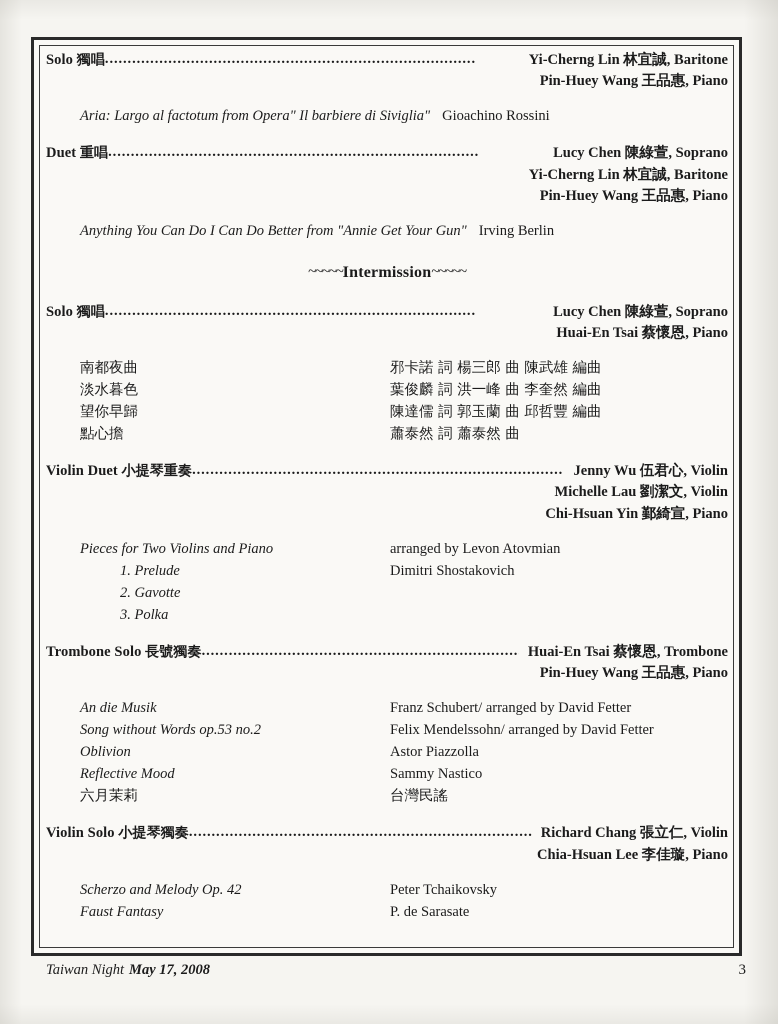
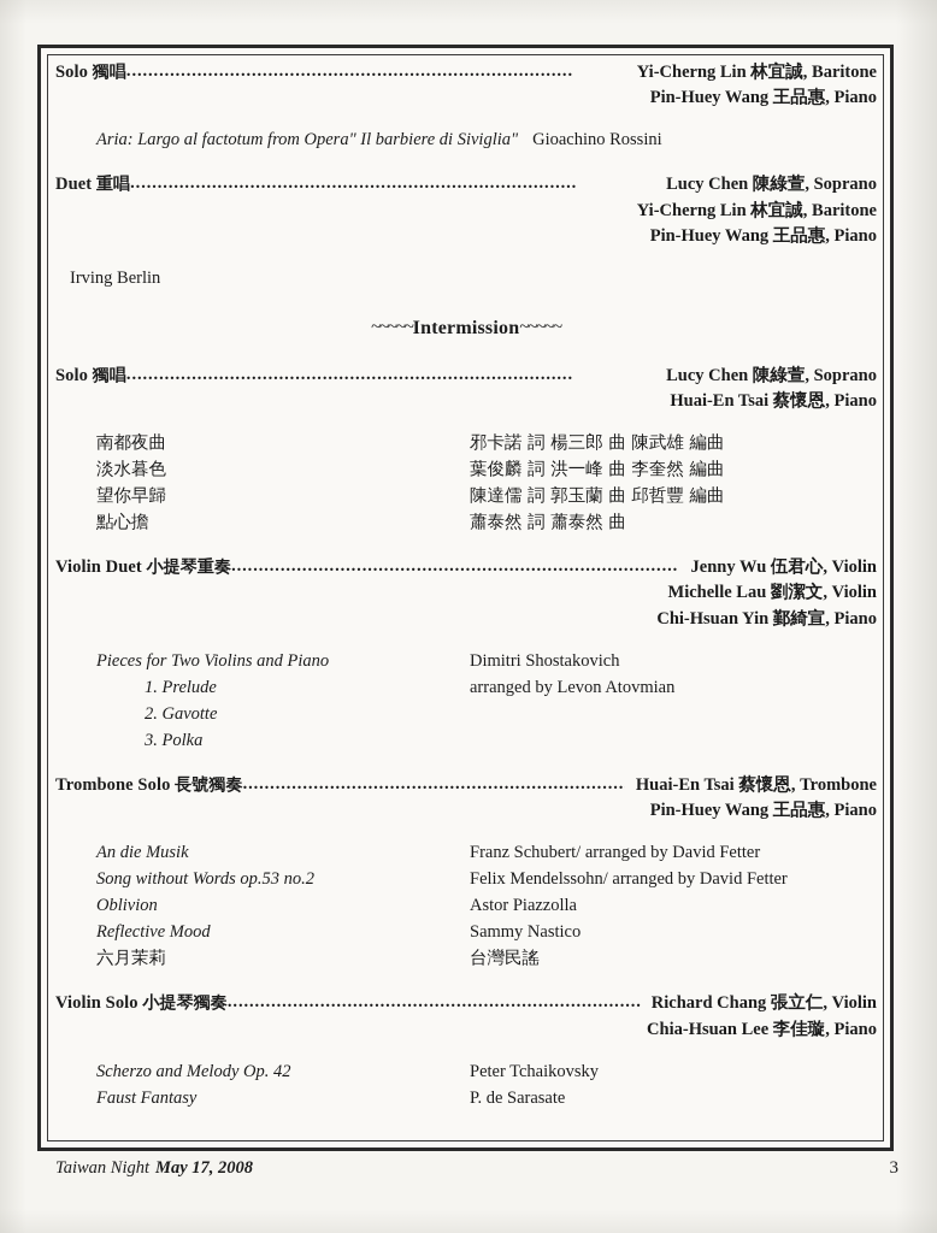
  Solo 獨唱
  ..................................................................................
  Yi-Cherng Lin 林宜誠, Baritone
  Pin-Huey Wang 王品惠, Piano
  Aria: Largo al factotum from Opera" Il barbiere di Siviglia"
  Gioachino Rossini
  Duet 重唱
  ..................................................................................
  Lucy Chen 陳綠萱, Soprano
  Yi-Cherng Lin 林宜誠, Baritone
  Pin-Huey Wang 王品惠, Piano
- Anything You Can Do I Can Do Better from "Annie Get Your Gun"
  Irving Berlin
  ~~~~~Intermission~~~~~
  Solo 獨唱
  ..................................................................................
  Lucy Chen 陳綠萱, Soprano
  Huai-En Tsai 蔡懷恩, Piano
  南都夜曲
  邪卡諾 詞 楊三郎 曲 陳武雄 編曲
  淡水暮色
  葉俊麟 詞 洪一峰 曲 李奎然 編曲
  望你早歸
  陳達儒 詞 郭玉蘭 曲 邱哲豐 編曲
  點心擔
  蕭泰然 詞 蕭泰然 曲
  Violin Duet 小提琴重奏
  ..................................................................................
  Jenny Wu 伍君心, Violin
  Michelle Lau 劉潔文, Violin
  Chi-Hsuan Yin 鄞綺宣, Piano
  Pieces for Two Violins and Piano
- arranged by Levon Atovmian
+ Dimitri Shostakovich
  1. Prelude
- Dimitri Shostakovich
+ arranged by Levon Atovmian
  2. Gavotte
  3. Polka
  Trombone Solo 長號獨奏
  ......................................................................
  Huai-En Tsai 蔡懷恩, Trombone
  Pin-Huey Wang 王品惠, Piano
  An die Musik
  Franz Schubert/ arranged by David Fetter
  Song without Words op.53 no.2
  Felix Mendelssohn/ arranged by David Fetter
  Oblivion
  Astor Piazzolla
  Reflective Mood
  Sammy Nastico
  六月茉莉
  台灣民謠
  Violin Solo 小提琴獨奏
  ............................................................................
  Richard Chang 張立仁, Violin
  Chia-Hsuan Lee 李佳璇, Piano
  Scherzo and Melody Op. 42
  Peter Tchaikovsky
  Faust Fantasy
  P. de Sarasate
  Taiwan Night May 17, 2008
  3
